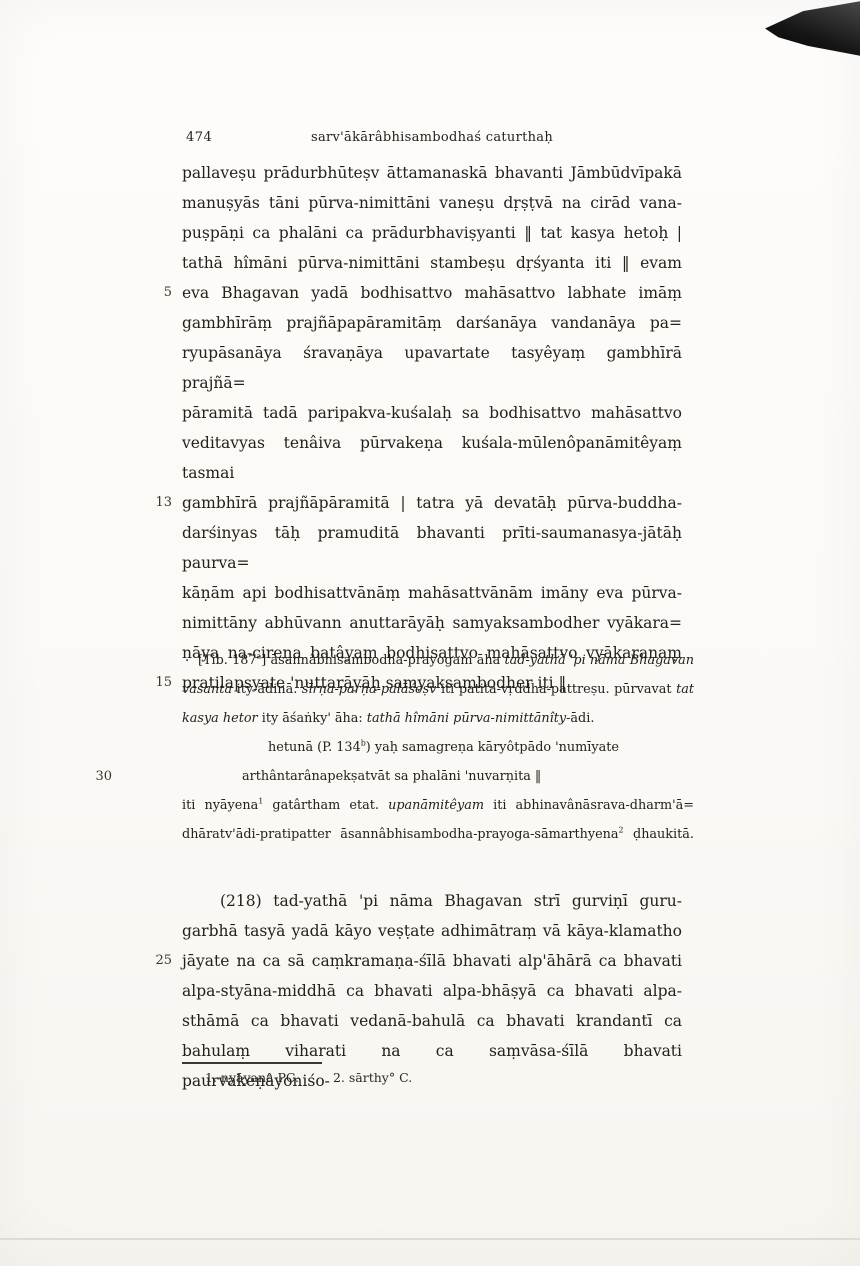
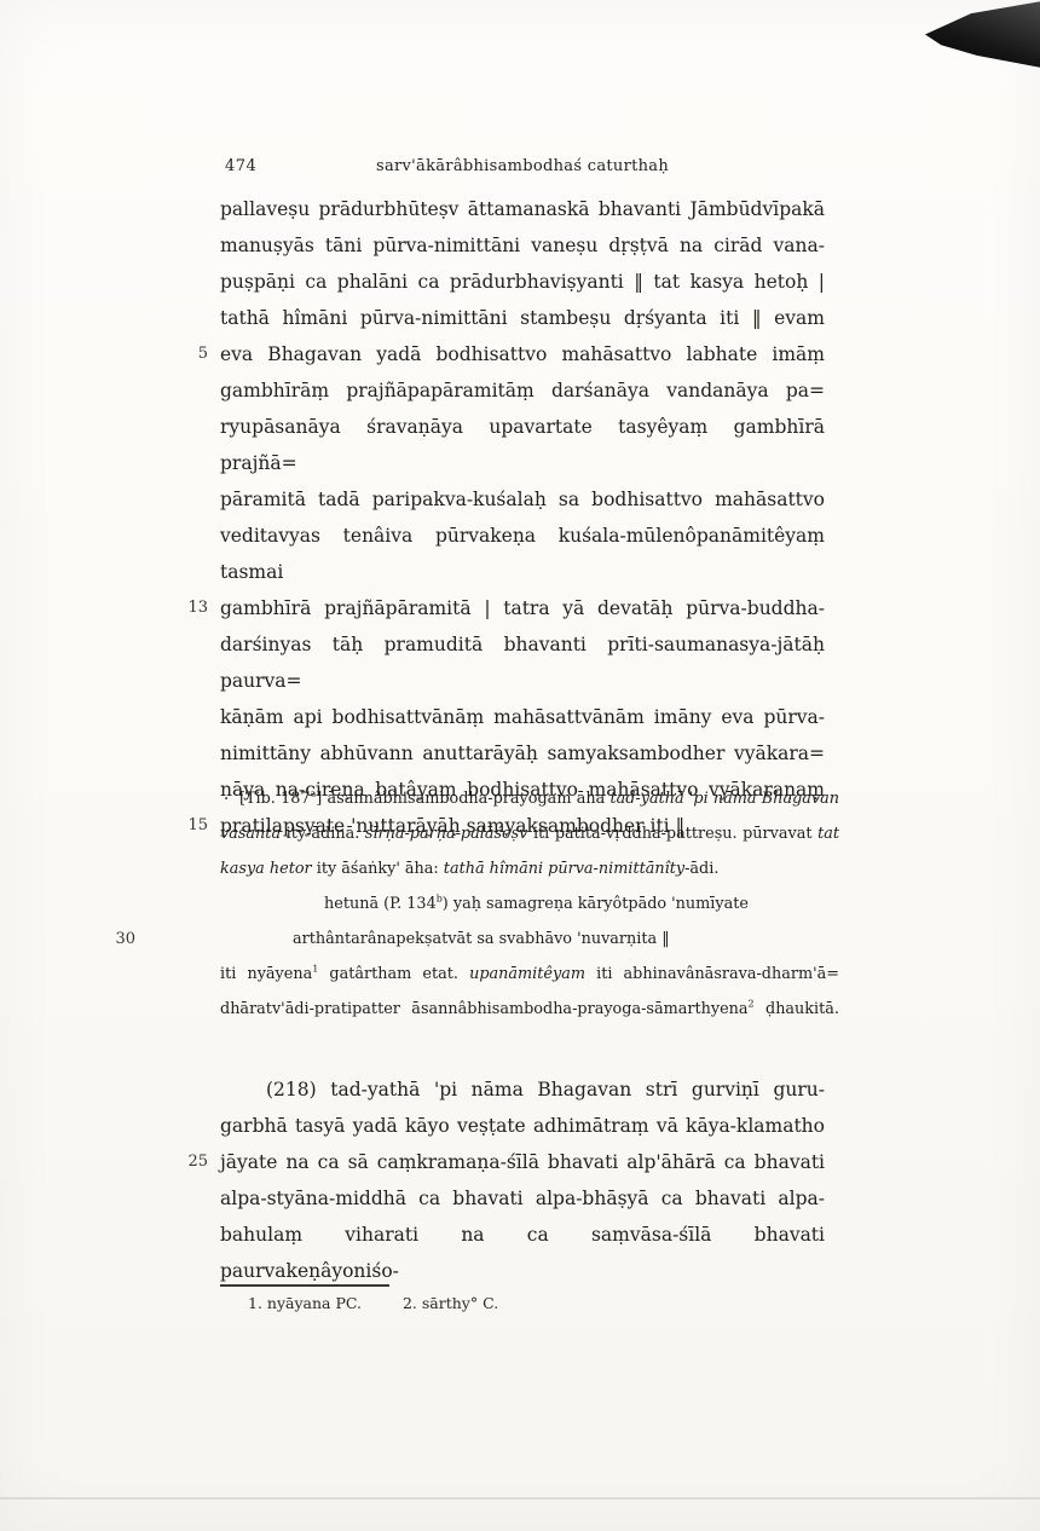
  474
  sarv'ākārâbhisambodhaś caturthaḥ
  pallaveṣu prādurbhūteṣv āttamanaskā bhavanti Jāmbūdvīpakā
  manuṣyās tāni pūrva-nimittāni vaneṣu dṛṣṭvā na cirād vana-
  puṣpāṇi ca phalāni ca prādurbhaviṣyanti ‖ tat kasya hetoḥ |
  tathā hîmāni pūrva-nimittāni stambeṣu dṛśyanta iti ‖ evam
  5
  eva Bhagavan yadā bodhisattvo mahāsattvo labhate imāṃ
  gambhīrāṃ prajñāpapāramitāṃ darśanāya vandanāya pa=
  ryupāsanāya śravaṇāya upavartate tasyêyaṃ gambhīrā prajñā=
  pāramitā tadā paripakva-kuśalaḥ sa bodhisattvo mahāsattvo
  veditavyas tenâiva pūrvakeṇa kuśala-mūlenôpanāmitêyaṃ tasmai
  13
  gambhīrā prajñāpāramitā | tatra yā devatāḥ pūrva-buddha-
  darśinyas tāḥ pramuditā bhavanti prīti-saumanasya-jātāḥ paurva=
  kāṇām api bodhisattvānāṃ mahāsattvānām imāny eva pūrva-
  nimittāny abhūvann anuttarāyāḥ samyaksambodher vyākara=
  ṇāya na-cireṇa batâyaṃ bodhisattvo mahāsattvo vyākaraṇaṃ
  15
  pratilapsyate 'nuttarāyāḥ samyaksambodher iti ‖
  [Tib. 187a] āsannâbhisambodha-prayogam āha tad-yathā 'pi nāma Bhagavan
  vasanta ity-ādinā. śīrṇa-parṇa-palāśeṣv iti patita-vṛddha-pattreṣu. pūrvavat tat
  kasya hetor ity āśaṅky' āha: tathā hîmāni pūrva-nimittānîty-ādi.
  hetunā (P. 134b) yaḥ samagreṇa kāryôtpādo 'numīyate
  30
- arthântarânapekṣatvāt sa phalāni 'nuvarṇita ‖
+ arthântarânapekṣatvāt sa svabhāvo 'nuvarṇita ‖
  iti nyāyena1 gatârtham etat. upanāmitêyam iti abhinavânāsrava-dharm'ā=
  dhāratv'ādi-pratipatter āsannâbhisambodha-prayoga-sāmarthyena2 ḍhaukitā.
  (218) tad-yathā 'pi nāma Bhagavan strī gurviṇī guru-
  garbhā tasyā yadā kāyo veṣṭate adhimātraṃ vā kāya-klamatho
  25
  jāyate na ca sā caṃkramaṇa-śīlā bhavati alp'āhārā ca bhavati
  alpa-styāna-middhā ca bhavati alpa-bhāṣyā ca bhavati alpa-
- sthāmā ca bhavati vedanā-bahulā ca bhavati krandantī ca
  bahulaṃ viharati na ca saṃvāsa-śīlā bhavati paurvakeṇâyoniśo-
  1. nyāyana PC.
  2. sārthy° C.
